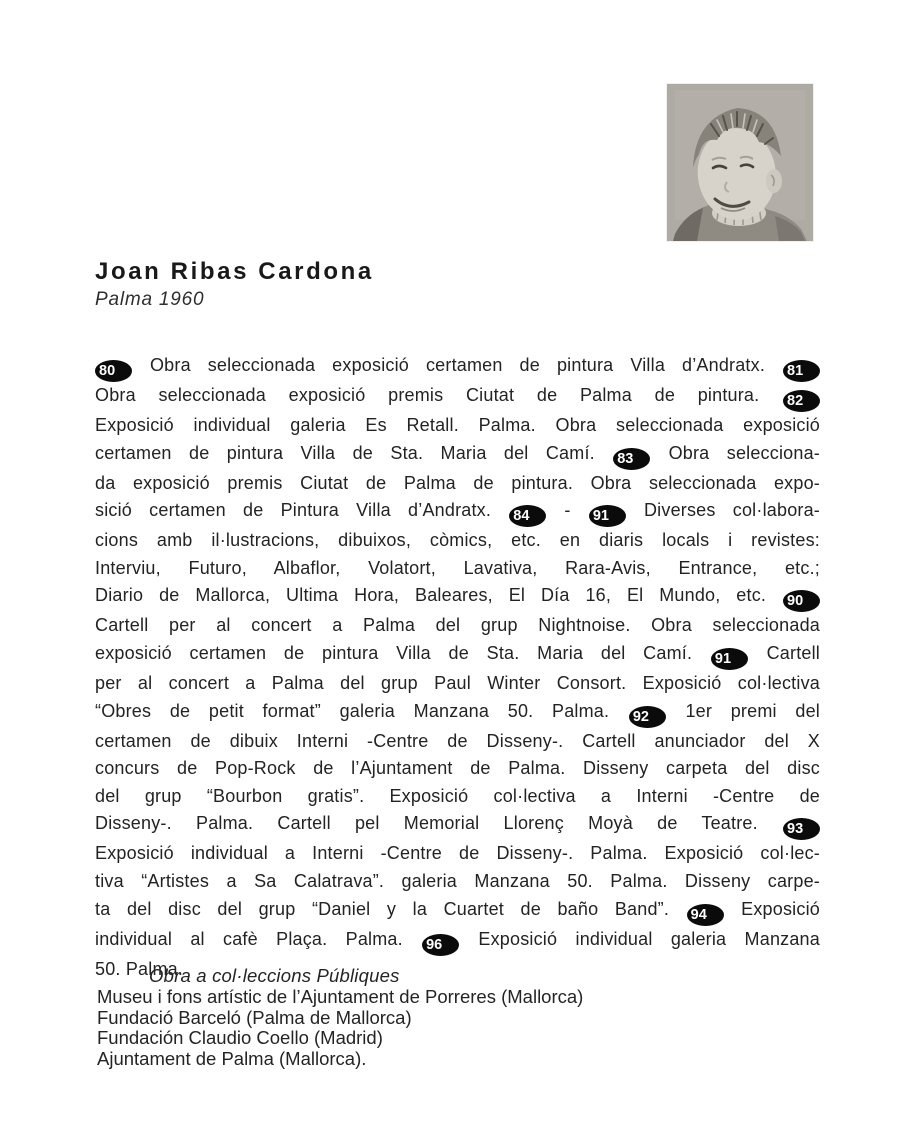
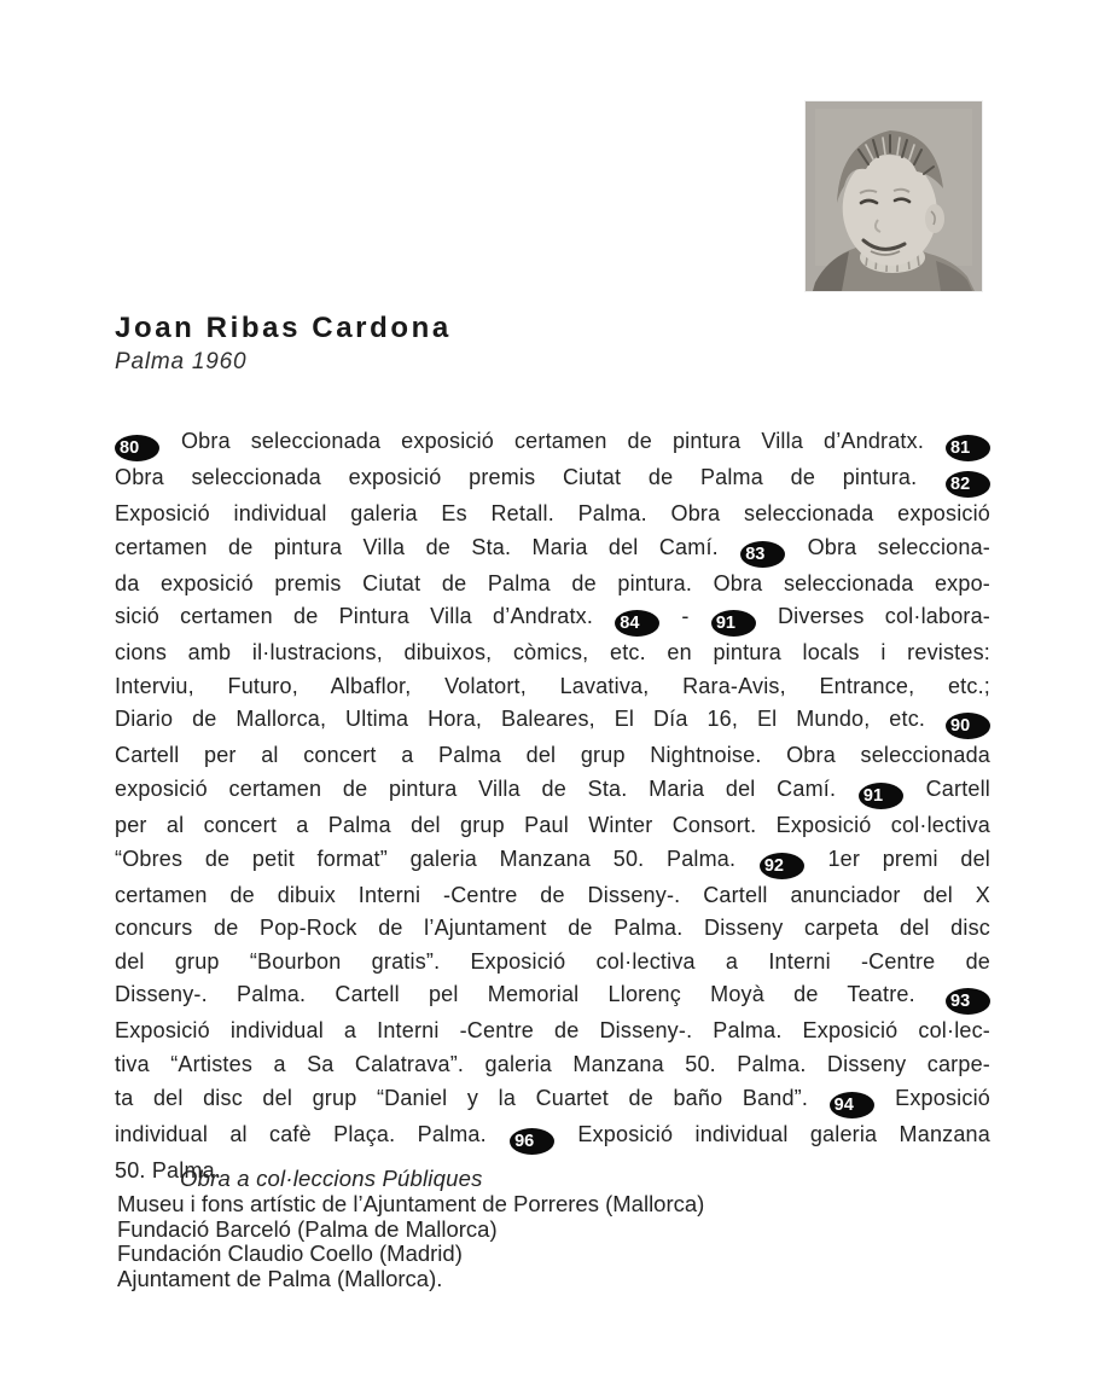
  Joan Ribas Cardona
  Palma 1960
  80 Obra seleccionada exposició certamen de pintura Villa d’Andratx. 81
  Obra seleccionada exposició premis Ciutat de Palma de pintura. 82
  Exposició individual galeria Es Retall. Palma. Obra seleccionada exposició
  certamen de pintura Villa de Sta. Maria del Camí. 83 Obra selecciona-
  da exposició premis Ciutat de Palma de pintura. Obra seleccionada expo-
  sició certamen de Pintura Villa d’Andratx. 84 - 91 Diverses col·labora-
- cions amb il·lustracions, dibuixos, còmics, etc. en diaris locals i revistes:
+ cions amb il·lustracions, dibuixos, còmics, etc. en pintura locals i revistes:
  Interviu, Futuro, Albaflor, Volatort, Lavativa, Rara-Avis, Entrance, etc.;
  Diario de Mallorca, Ultima Hora, Baleares, El Día 16, El Mundo, etc. 90
  Cartell per al concert a Palma del grup Nightnoise. Obra seleccionada
  exposició certamen de pintura Villa de Sta. Maria del Camí. 91 Cartell
  per al concert a Palma del grup Paul Winter Consort. Exposició col·lectiva
  “Obres de petit format” galeria Manzana 50. Palma. 92 1er premi del
  certamen de dibuix Interni -Centre de Disseny-. Cartell anunciador del X
  concurs de Pop-Rock de l’Ajuntament de Palma. Disseny carpeta del disc
  del grup “Bourbon gratis”. Exposició col·lectiva a Interni -Centre de
  Disseny-. Palma. Cartell pel Memorial Llorenç Moyà de Teatre. 93
  Exposició individual a Interni -Centre de Disseny-. Palma. Exposició col·lec-
  tiva “Artistes a Sa Calatrava”. galeria Manzana 50. Palma. Disseny carpe-
  ta del disc del grup “Daniel y la Cuartet de baño Band”. 94 Exposició
  individual al cafè Plaça. Palma. 96 Exposició individual galeria Manzana
  50. Palma.
  Obra a col·leccions Públiques
  Museu i fons artístic de l’Ajuntament de Porreres (Mallorca)
  Fundació Barceló (Palma de Mallorca)
  Fundación Claudio Coello (Madrid)
  Ajuntament de Palma (Mallorca).
